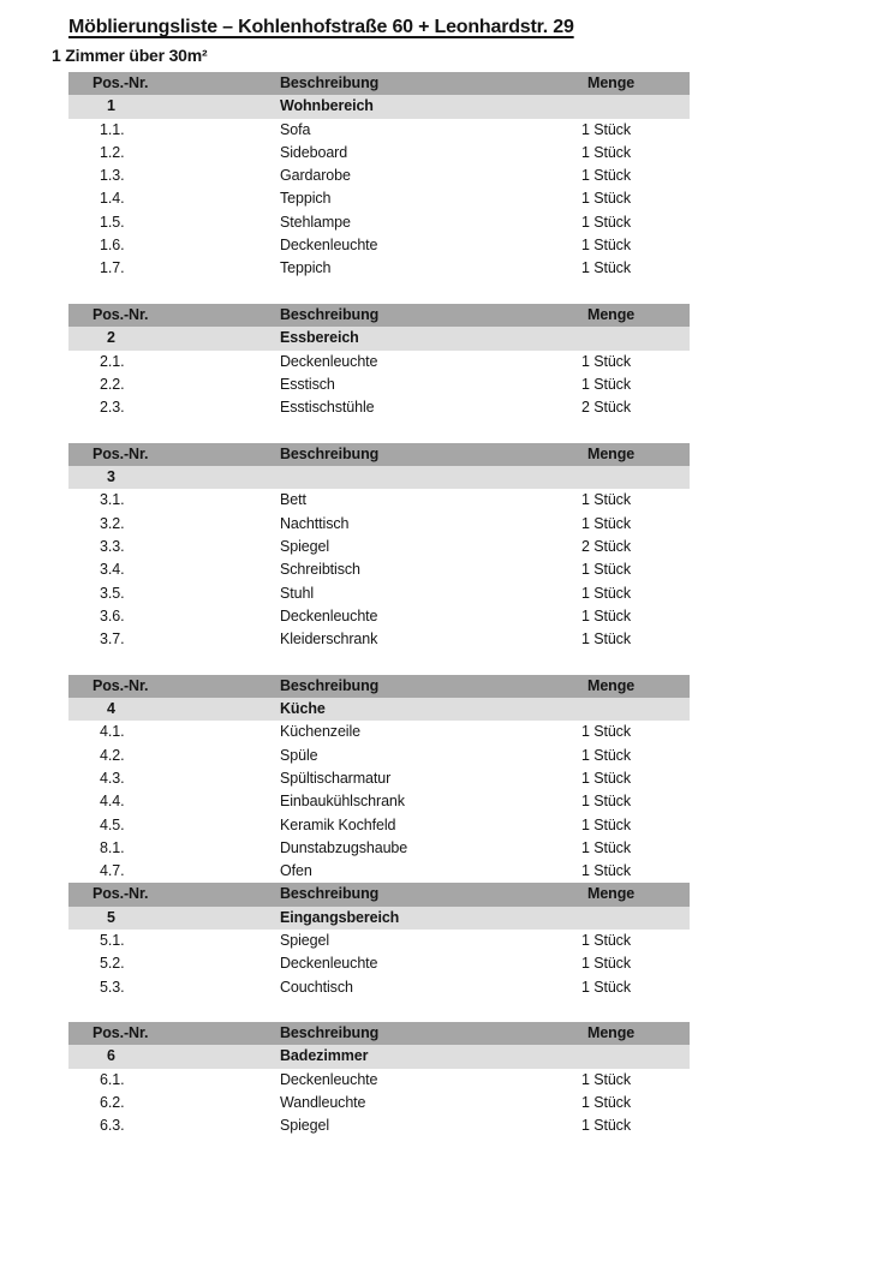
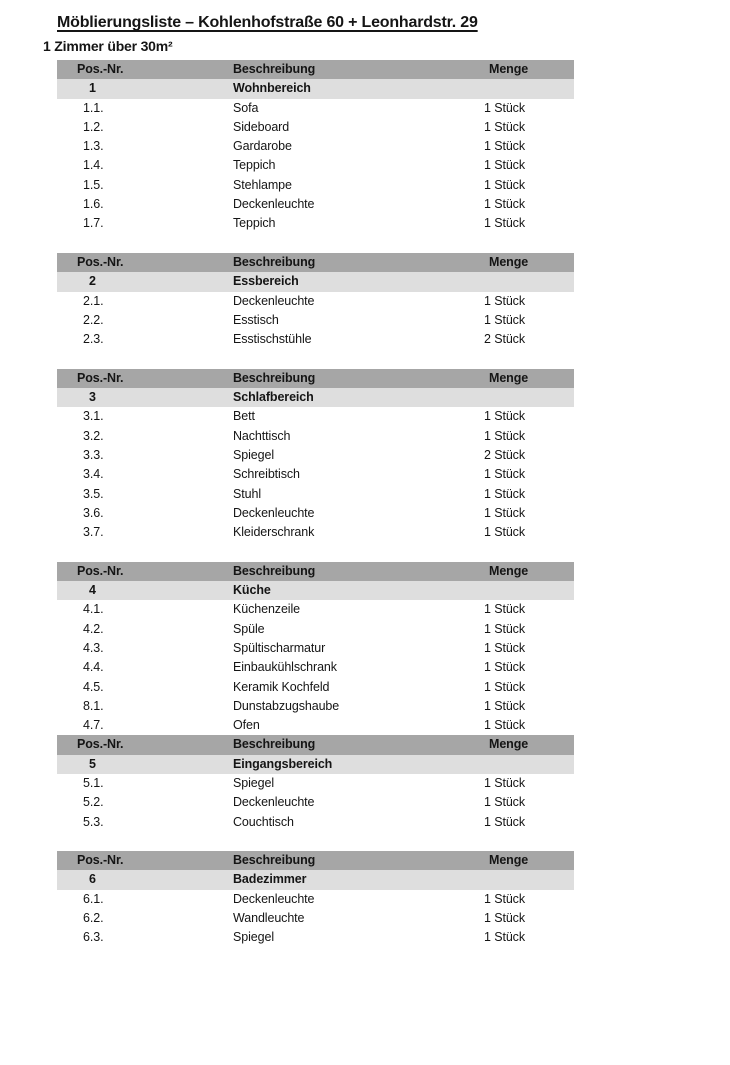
  Möblierungsliste – Kohlenhofstraße 60 + Leonhardstr. 29
  1 Zimmer über 30m²
  Pos.-Nr.
  Beschreibung
  Menge
  1
  Wohnbereich
  1.1.
  Sofa
  1 Stück
  1.2.
  Sideboard
  1 Stück
  1.3.
  Gardarobe
  1 Stück
  1.4.
  Teppich
  1 Stück
  1.5.
  Stehlampe
  1 Stück
  1.6.
  Deckenleuchte
  1 Stück
  1.7.
  Teppich
  1 Stück
  Pos.-Nr.
  Beschreibung
  Menge
  2
  Essbereich
  2.1.
  Deckenleuchte
  1 Stück
  2.2.
  Esstisch
  1 Stück
  2.3.
  Esstischstühle
  2 Stück
  Pos.-Nr.
  Beschreibung
  Menge
  3
+ Schlafbereich
  3.1.
  Bett
  1 Stück
  3.2.
  Nachttisch
  1 Stück
  3.3.
  Spiegel
  2 Stück
  3.4.
  Schreibtisch
  1 Stück
  3.5.
  Stuhl
  1 Stück
  3.6.
  Deckenleuchte
  1 Stück
  3.7.
  Kleiderschrank
  1 Stück
  Pos.-Nr.
  Beschreibung
  Menge
  4
  Küche
  4.1.
  Küchenzeile
  1 Stück
  4.2.
  Spüle
  1 Stück
  4.3.
  Spültischarmatur
  1 Stück
  4.4.
  Einbaukühlschrank
  1 Stück
  4.5.
  Keramik Kochfeld
  1 Stück
  8.1.
  Dunstabzugshaube
  1 Stück
  4.7.
  Ofen
  1 Stück
  Pos.-Nr.
  Beschreibung
  Menge
  5
  Eingangsbereich
  5.1.
  Spiegel
  1 Stück
  5.2.
  Deckenleuchte
  1 Stück
  5.3.
  Couchtisch
  1 Stück
  Pos.-Nr.
  Beschreibung
  Menge
  6
  Badezimmer
  6.1.
  Deckenleuchte
  1 Stück
  6.2.
  Wandleuchte
  1 Stück
  6.3.
  Spiegel
  1 Stück
